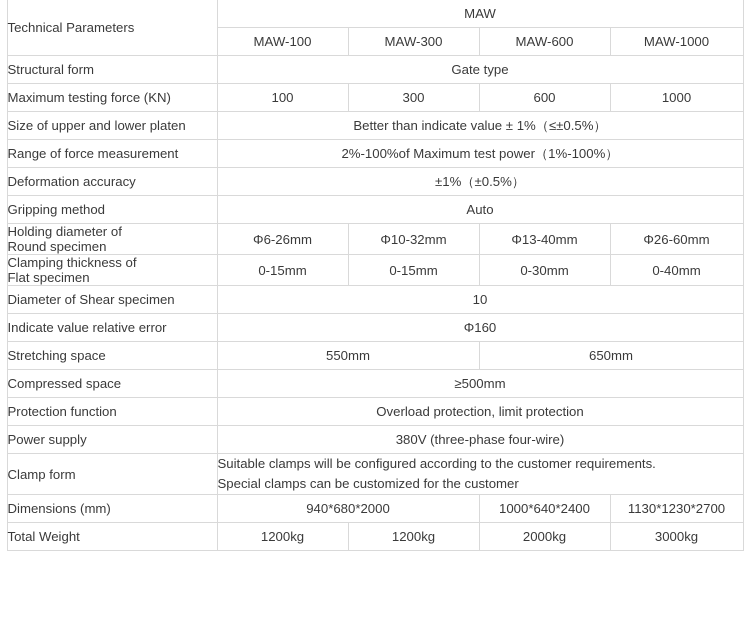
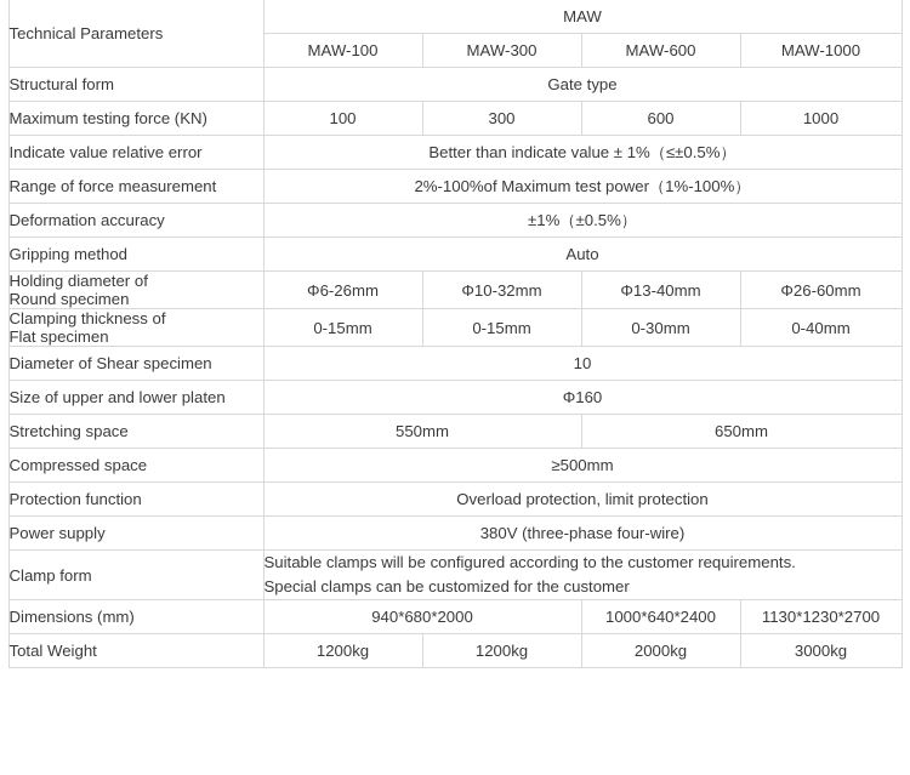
  Technical Parameters	MAW
  MAW-100	MAW-300	MAW-600	MAW-1000
  Structural form	Gate type
  Maximum testing force (KN)	100	300	600	1000
- Size of upper and lower platen	Better than indicate value ± 1%（≤±0.5%）
+ Indicate value relative error	Better than indicate value ± 1%（≤±0.5%）
  Range of force measurement	2%-100%of Maximum test power（1%-100%）
  Deformation accuracy	±1%（±0.5%）
  Gripping method	Auto
  Holding diameter ofRound specimen	Φ6-26mm	Φ10-32mm	Φ13-40mm	Φ26-60mm
  Clamping thickness ofFlat specimen	0-15mm	0-15mm	0-30mm	0-40mm
  Diameter of Shear specimen	10
- Indicate value relative error	Φ160
+ Size of upper and lower platen	Φ160
  Stretching space	550mm	650mm
  Compressed space	≥500mm
  Protection function	Overload protection, limit protection
  Power supply	380V (three-phase four-wire)
  Clamp form	Suitable clamps will be configured according to the customer requirements.Special clamps can be customized for the customer
  Dimensions (mm)	940*680*2000	1000*640*2400	1130*1230*2700
  Total Weight	1200kg	1200kg	2000kg	3000kg
